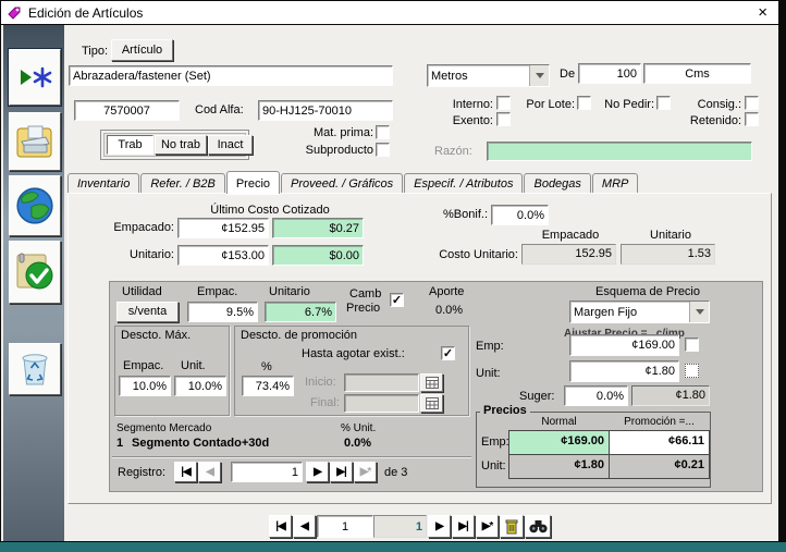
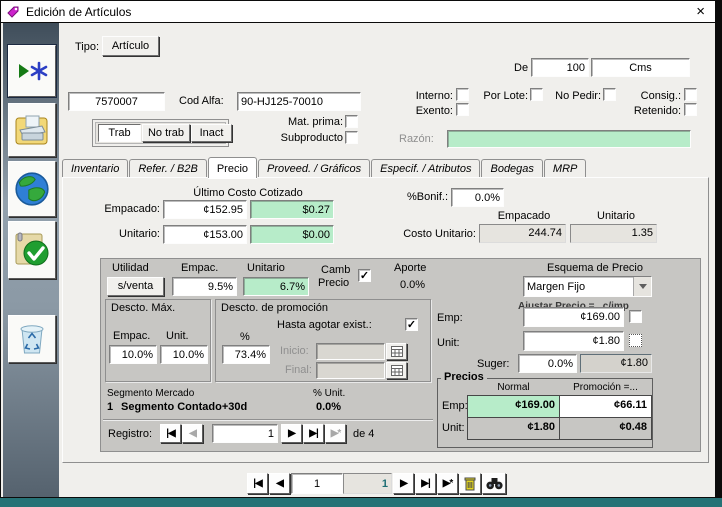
  Edición de Artículos
  ×
  Tipo:
  Artículo
- Abrazadera/fastener (Set)
- Metros
  De
  100
  Cms
  7570007
  Cod Alfa:
  90-HJ125-70010
  Interno:
  Por Lote:
  No Pedir:
  Consig.:
  Exento:
  Retenido:
  Trab
  No trab
  Inact
  Mat. prima:
  Subproducto
  Razón:
  Inventario
  Refer. / B2B
  Precio
  Proveed. / Gráficos
  Especif. / Atributos
  Bodegas
  MRP
  Último Costo Cotizado
  Empacado:
  ¢152.95
  $0.27
  Unitario:
  ¢153.00
  $0.00
  %Bonif.:
  0.0%
  Empacado
  Unitario
  Costo Unitario:
- 152.95
+ 244.74
- 1.53
+ 1.35
  Utilidad
  s/venta
  Empac.
  9.5%
  Unitario
  6.7%
  Camb
  Precio
  ✓
  Aporte
  0.0%
  Esquema de Precio
  Margen Fijo
  Descto. Máx.
  Empac.
  Unit.
  10.0%
  10.0%
  Descto. de promoción
  Hasta agotar exist.:
  ✓
  %
  73.4%
  Inicio:
  Final:
  Emp:
  ¢169.00
  Unit:
  ¢1.80
  Suger:
  0.0%
  ¢1.80
  Precios
  Normal
  Promoción =...
  Emp
  ¢169.00
  ¢66.11
  Unit:
  ¢1.80
- ¢0.21
+ ¢0.48
  Segmento Mercado
  % Unit.
  1
  Segmento Contado+30d
  0.0%
  Registro:
  |◀
  ◀
  1
  ▶
  ▶|
  ▶*
- de 3
+ de 4
  |◀
  ◀
  1
  1
  ▶
  ▶|
  ▶*
